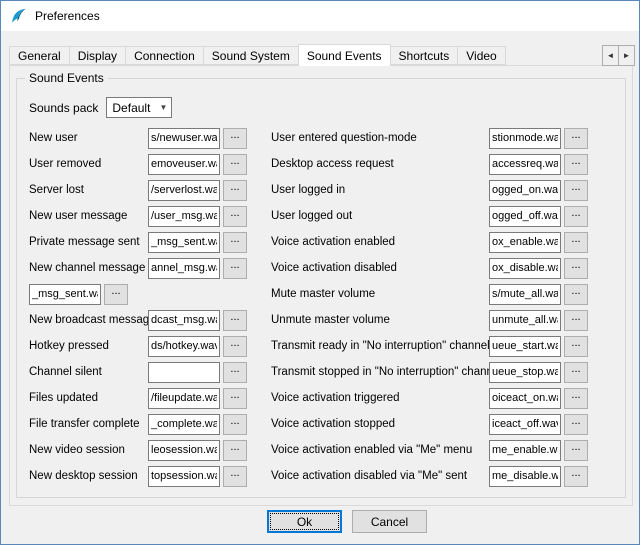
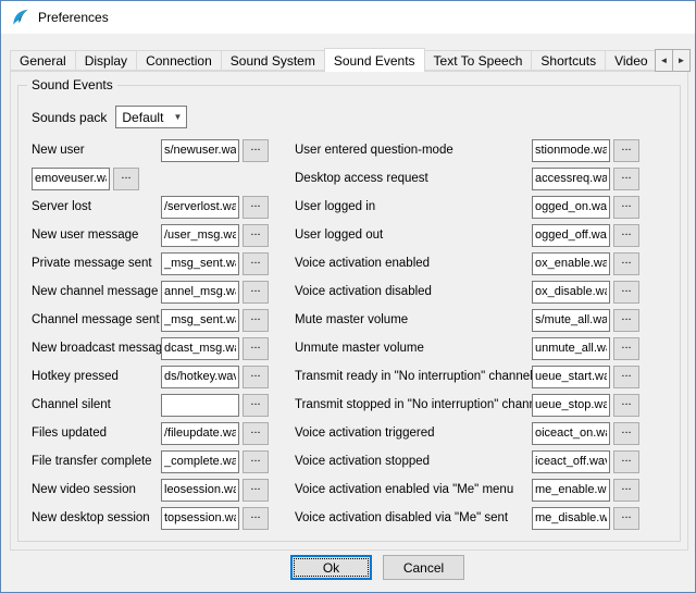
  Preferences
  General
  Display
  Connection
  Sound System
  Sound Events
+ Text To Speech
  Shortcuts
  Video
  ◄
  ►
  Sound Events
  Sounds pack
  Default
  ▼
  New user
  s/newuser.wa
  ...
- User removed
  emoveuser.w
  ...
  Server lost
  /serverlost.wa
  ...
  New user message
  /user_msg.wa
  ...
  Private message sent
  _msg_sent.w
  ...
  New channel message
  annel_msg.w
  ...
+ Channel message sent
  _msg_sent.w
  ...
  New broadcast messag
  dcast_msg.w
  ...
  Hotkey pressed
  ds/hotkey.wa
  ...
  Channel silent
  ...
  Files updated
  /fileupdate.wa
  ...
  File transfer complete
  _complete.wa
  ...
  New video session
  leosession.w
  ...
  New desktop session
  topsession.w
  ...
  User entered question-mode
  stionmode.wa
  ...
  Desktop access request
  accessreq.wa
  ...
  User logged in
  ogged_on.wa
  ...
  User logged out
  ogged_off.wa
  ...
  Voice activation enabled
  ox_enable.wa
  ...
  Voice activation disabled
  ox_disable.w
  ...
  Mute master volume
  s/mute_all.wa
  ...
  Unmute master volume
  unmute_all.w
  ...
  Transmit ready in "No interruption" channe
  ueue_start.w
  ...
  Transmit stopped in "No interruption" chan
  ueue_stop.wa
  ...
  Voice activation triggered
  oiceact_on.w
  ...
  Voice activation stopped
  iceact_off.wa
  ...
  Voice activation enabled via "Me" menu
  me_enable.w
  ...
  Voice activation disabled via "Me" sent
  me_disable.w
  ...
  Ok
  Cancel
